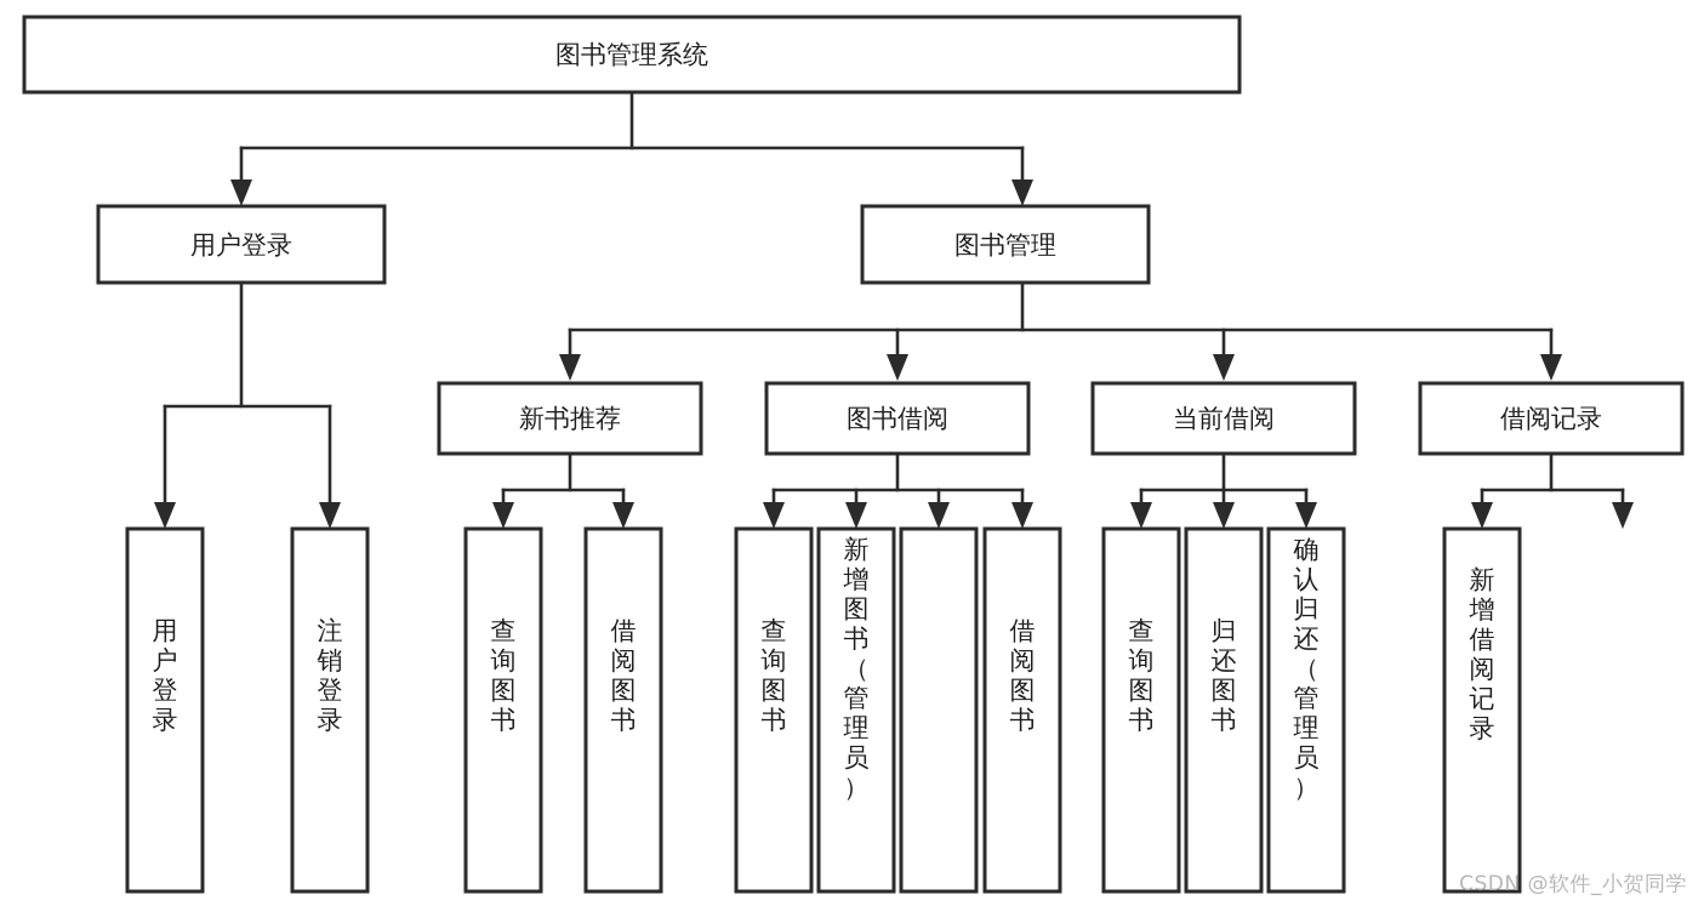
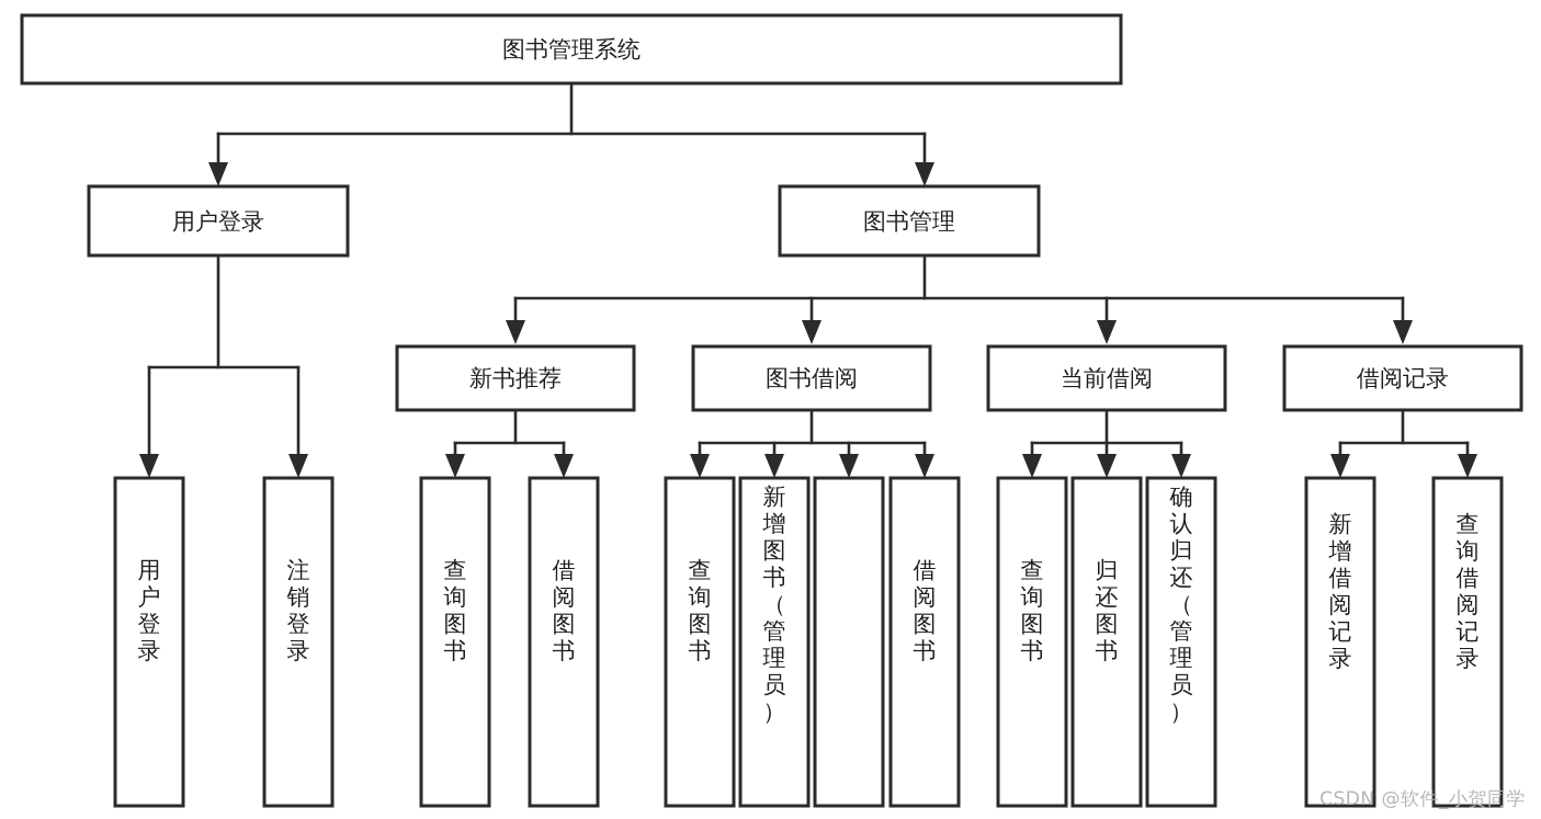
  图书管理系统
  用户登录
  图书管理
  新书推荐
  图书借阅
  当前借阅
  借阅记录
  用户登录
  注销登录
  查询图书
  借阅图书
  查询图书
  新增图书（管理员）
  借阅图书
  查询图书
  归还图书
  确认归还（管理员）
  新增借阅记录
+ 查询借阅记录
  CSDN @软件_小贺同学
